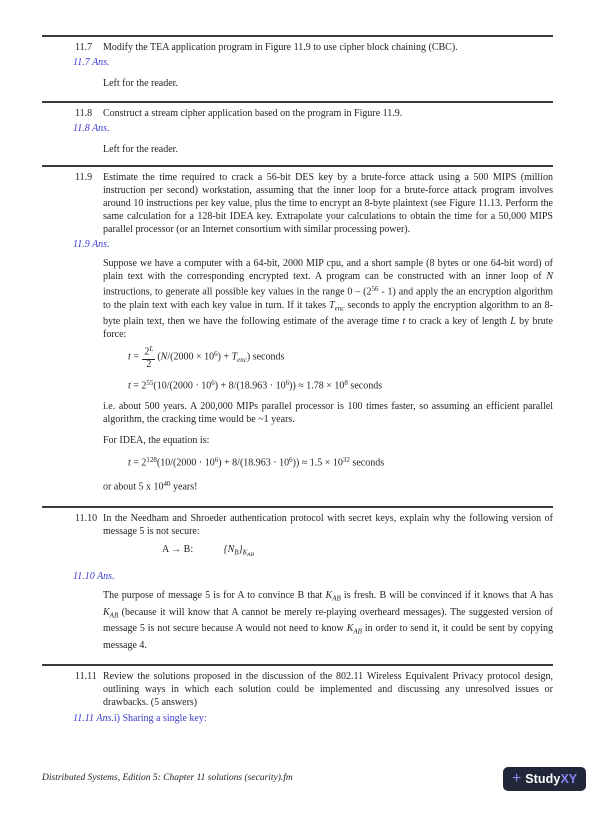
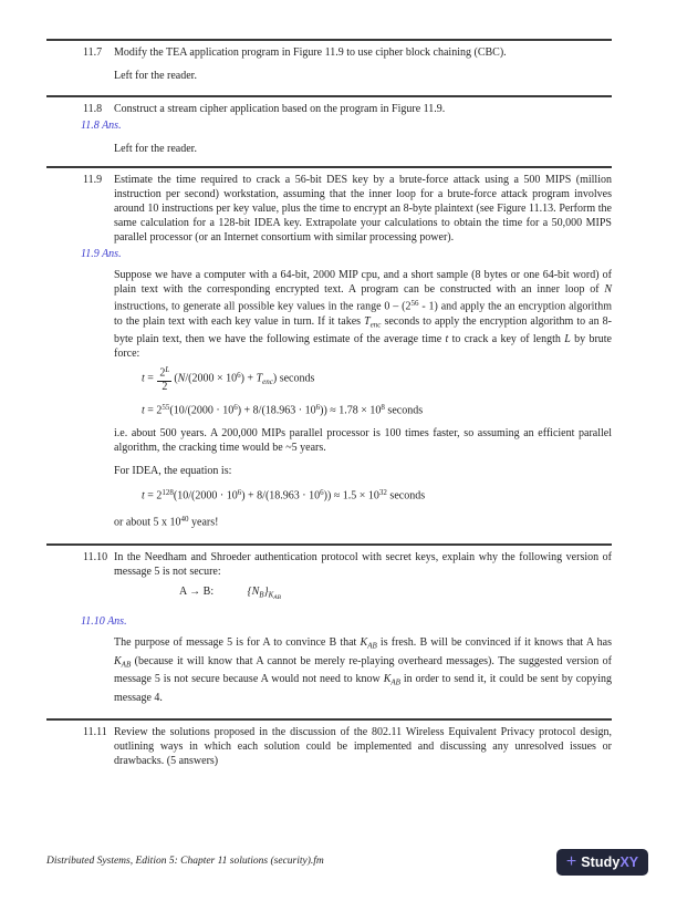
  11.7
  Modify the TEA application program in Figure 11.9 to use cipher block chaining (CBC).
- 11.7 Ans.
  Left for the reader.
  11.8
  Construct a stream cipher application based on the program in Figure 11.9.
  11.8 Ans.
  Left for the reader.
  11.9
  Estimate the time required to crack a 56-bit DES key by a brute-force attack using a 500 MIPS (million instruction per second) workstation, assuming that the inner loop for a brute-force attack program involves around 10 instructions per key value, plus the time to encrypt an 8-byte plaintext (see Figure 11.13. Perform the same calculation for a 128-bit IDEA key. Extrapolate your calculations to obtain the time for a 50,000 MIPS parallel processor (or an Internet consortium with similar processing power).
  11.9 Ans.
  Suppose we have a computer with a 64-bit, 2000 MIP cpu, and a short sample (8 bytes or one 64-bit word) of plain text with the corresponding encrypted text. A program can be constructed with an inner loop of N instructions, to generate all possible key values in the range 0 – (256 - 1) and apply the an encryption algorithm to the plain text with each key value in turn. If it takes Tenc seconds to apply the encryption algorithm to an 8-byte plain text, then we have the following estimate of the average time t to crack a key of length L by brute force:
  t =
  2L
  2
  (N/(2000 × 106) + Tenc) seconds
  t = 255(10/(2000 · 106) + 8/(18.963 · 106)) ≈ 1.78 × 108 seconds
- i.e. about 500 years. A 200,000 MIPs parallel processor is 100 times faster, so assuming an efficient parallel algorithm, the cracking time would be ~1 years.
+ i.e. about 500 years. A 200,000 MIPs parallel processor is 100 times faster, so assuming an efficient parallel algorithm, the cracking time would be ~5 years.
  For IDEA, the equation is:
  t = 2128(10/(2000 · 106) + 8/(18.963 · 106)) ≈ 1.5 × 1032 seconds
  or about 5 x 1040 years!
  11.10
  In the Needham and Shroeder authentication protocol with secret keys, explain why the following version of message 5 is not secure:
  A → B: {NB}K
  11.10 Ans.
  The purpose of message 5 is for A to convince B that KAB is fresh. B will be convinced if it knows that A has KAB (because it will know that A cannot be merely re-playing overheard messages). The suggested version of message 5 is not secure because A would not need to know KAB in order to send it, it could be sent by copying message 4.
  11.11
  Review the solutions proposed in the discussion of the 802.11 Wireless Equivalent Privacy protocol design, outlining ways in which each solution could be implemented and discussing any unresolved issues or drawbacks. (5 answers)
- 11.11 Ans.i) Sharing a single key:
  Distributed Systems, Edition 5: Chapter 11 solutions (security).fm
  +
  Study
  XY
